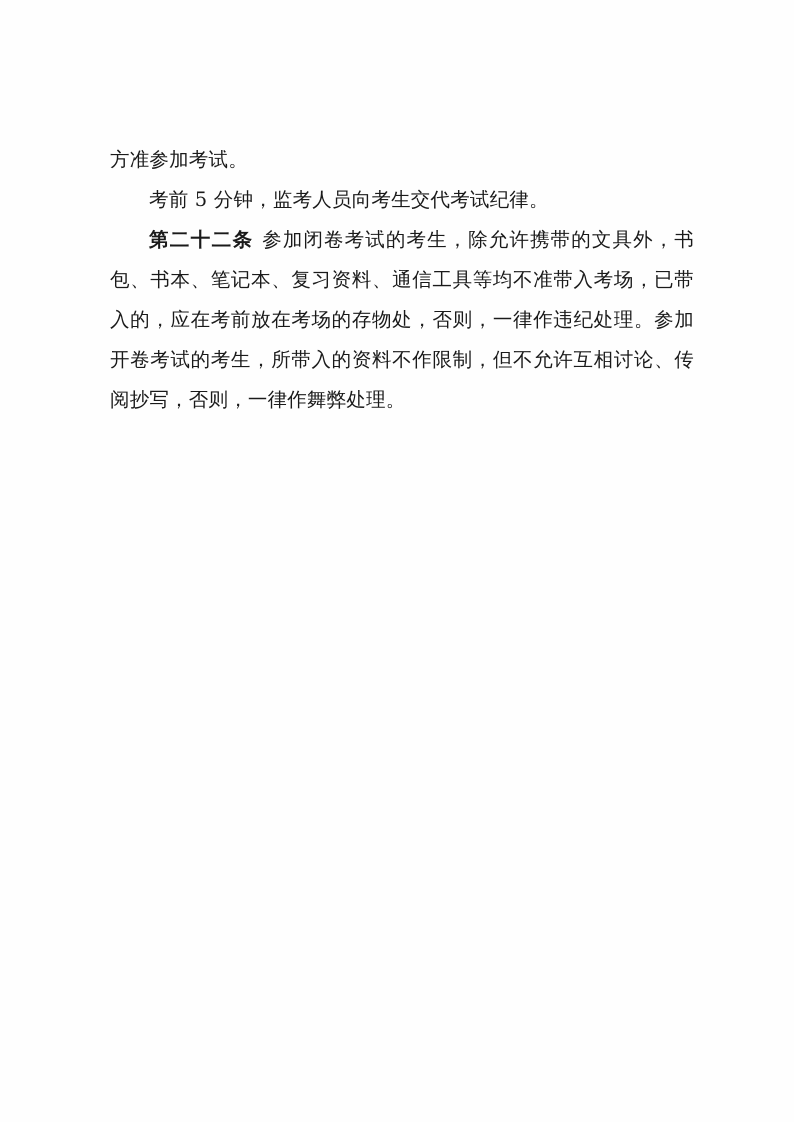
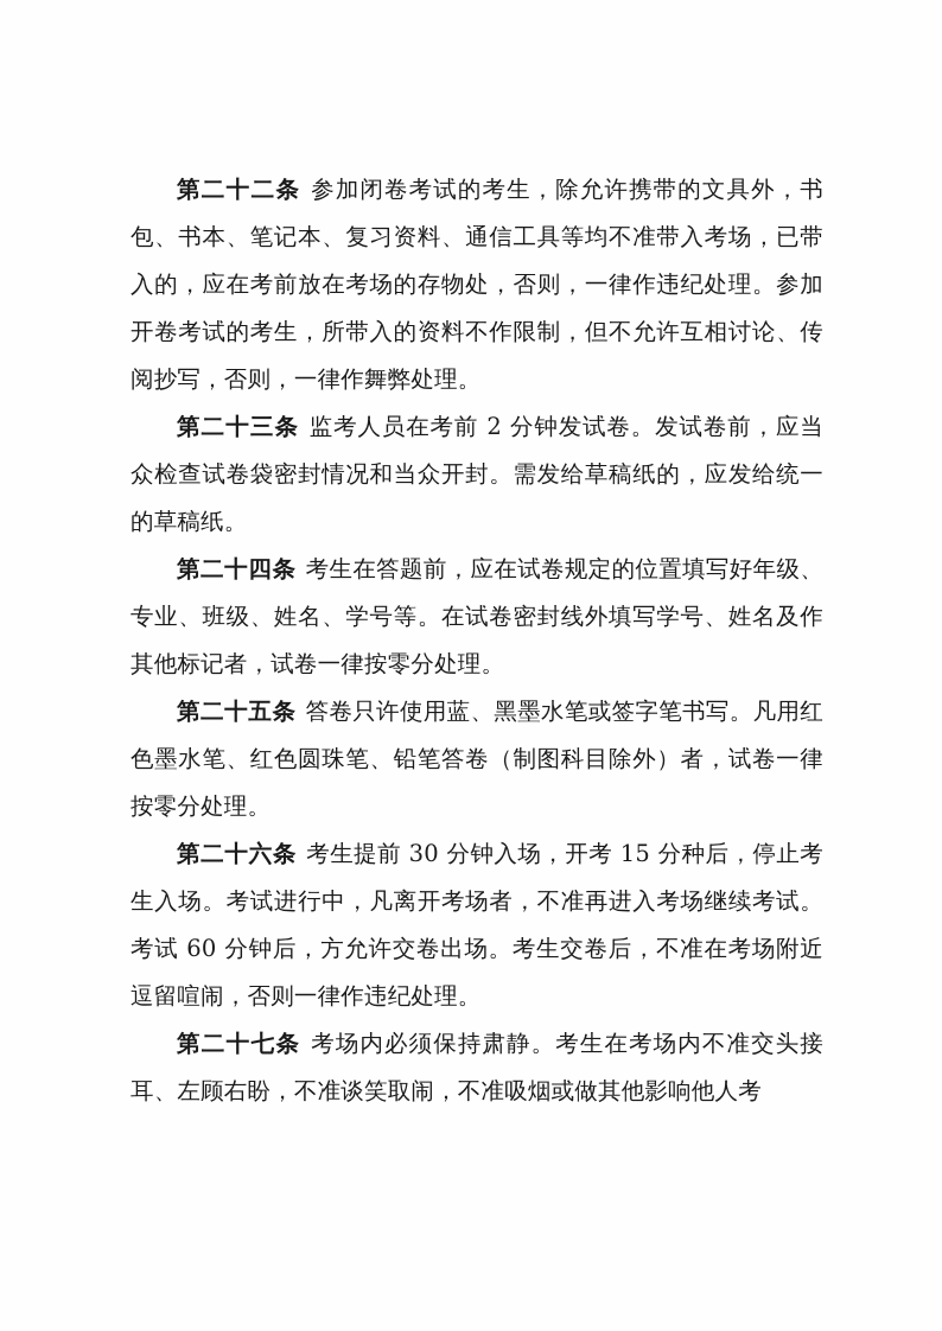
- 方准参加考试。
- 考前 5 分钟，监考人员向考生交代考试纪律。
  第二十二条 参加闭卷考试的考生，除允许携带的文具外，书包、书本、笔记本、复习资料、通信工具等均不准带入考场，已带入的，应在考前放在考场的存物处，否则，一律作违纪处理。参加开卷考试的考生，所带入的资料不作限制，但不允许互相讨论、传阅抄写，否则，一律作舞弊处理。
+ 第二十三条 监考人员在考前 2 分钟发试卷。发试卷前，应当众检查试卷袋密封情况和当众开封。需发给草稿纸的，应发给统一的草稿纸。
+ 第二十四条 考生在答题前，应在试卷规定的位置填写好年级、专业、班级、姓名、学号等。在试卷密封线外填写学号、姓名及作其他标记者，试卷一律按零分处理。
+ 第二十五条 答卷只许使用蓝、黑墨水笔或签字笔书写。凡用红色墨水笔、红色圆珠笔、铅笔答卷（制图科目除外）者，试卷一律按零分处理。
+ 第二十六条 考生提前 30 分钟入场，开考 15 分种后，停止考生入场。考试进行中，凡离开考场者，不准再进入考场继续考试。考试 60 分钟后，方允许交卷出场。考生交卷后，不准在考场附近逗留喧闹，否则一律作违纪处理。
+ 第二十七条 考场内必须保持肃静。考生在考场内不准交头接耳、左顾右盼，不准谈笑取闹，不准吸烟或做其他影响他人考
